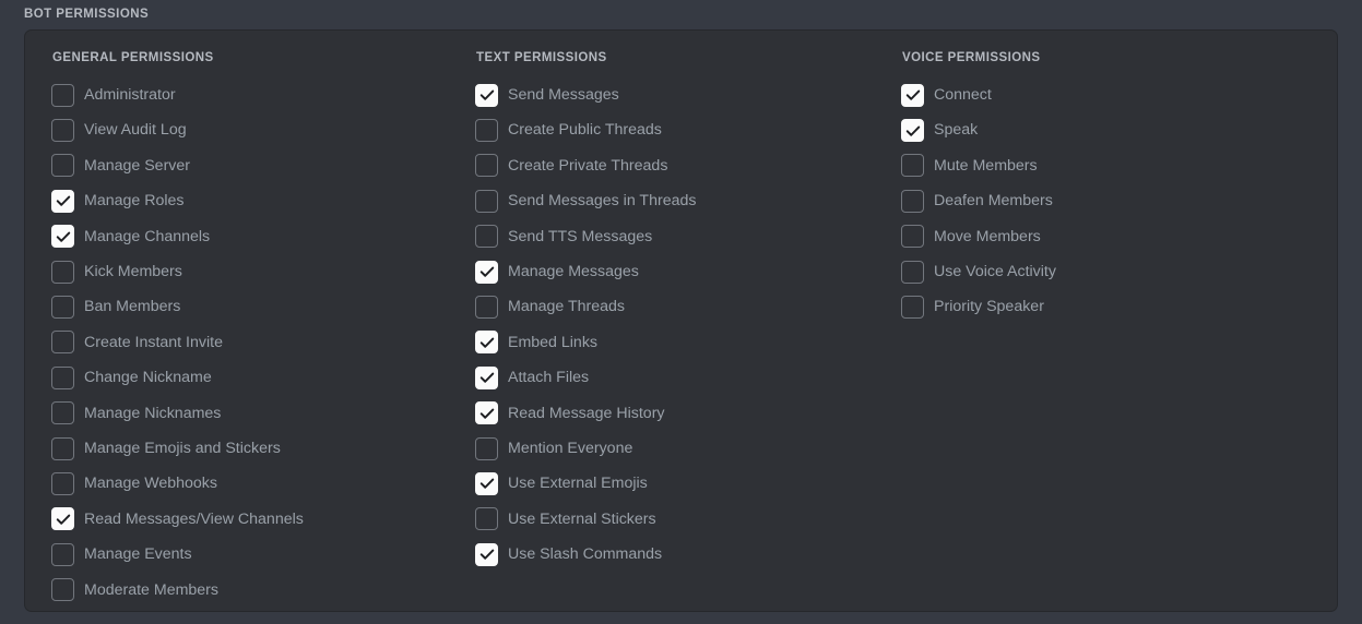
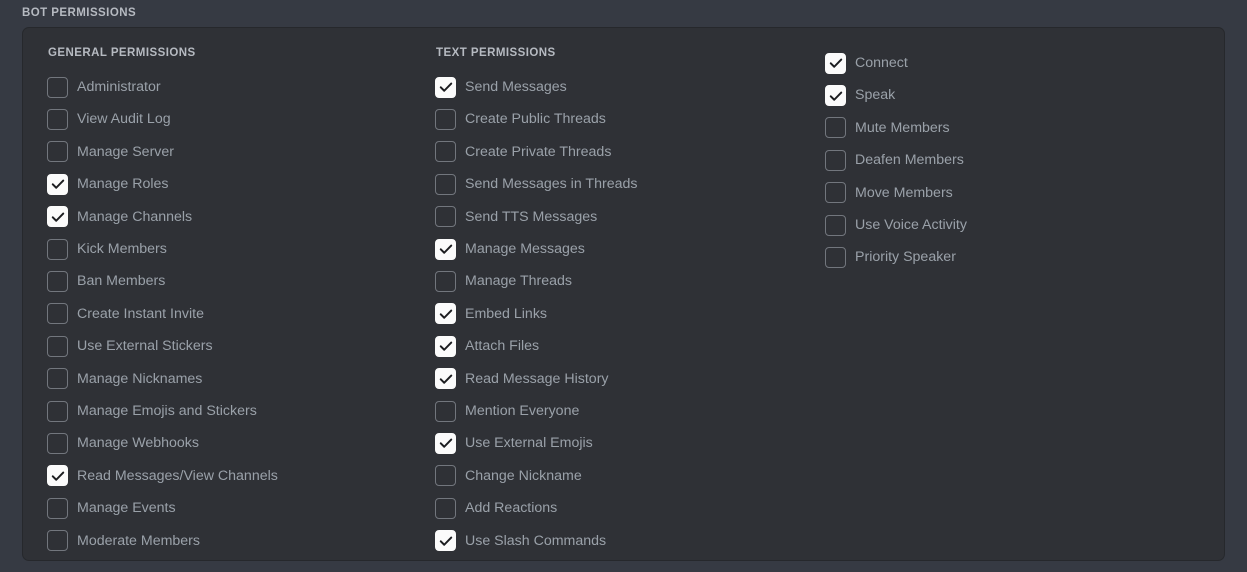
  BOT PERMISSIONS
  GENERAL PERMISSIONS
  Administrator
  View Audit Log
  Manage Server
  Manage Roles
  Manage Channels
  Kick Members
  Ban Members
  Create Instant Invite
- Change Nickname
+ Use External Stickers
  Manage Nicknames
  Manage Emojis and Stickers
  Manage Webhooks
  Read Messages/View Channels
  Manage Events
  Moderate Members
  TEXT PERMISSIONS
  Send Messages
  Create Public Threads
  Create Private Threads
  Send Messages in Threads
  Send TTS Messages
  Manage Messages
  Manage Threads
  Embed Links
  Attach Files
  Read Message History
  Mention Everyone
  Use External Emojis
- Use External Stickers
+ Change Nickname
+ Add Reactions
  Use Slash Commands
- VOICE PERMISSIONS
  Connect
  Speak
  Mute Members
  Deafen Members
  Move Members
  Use Voice Activity
  Priority Speaker
